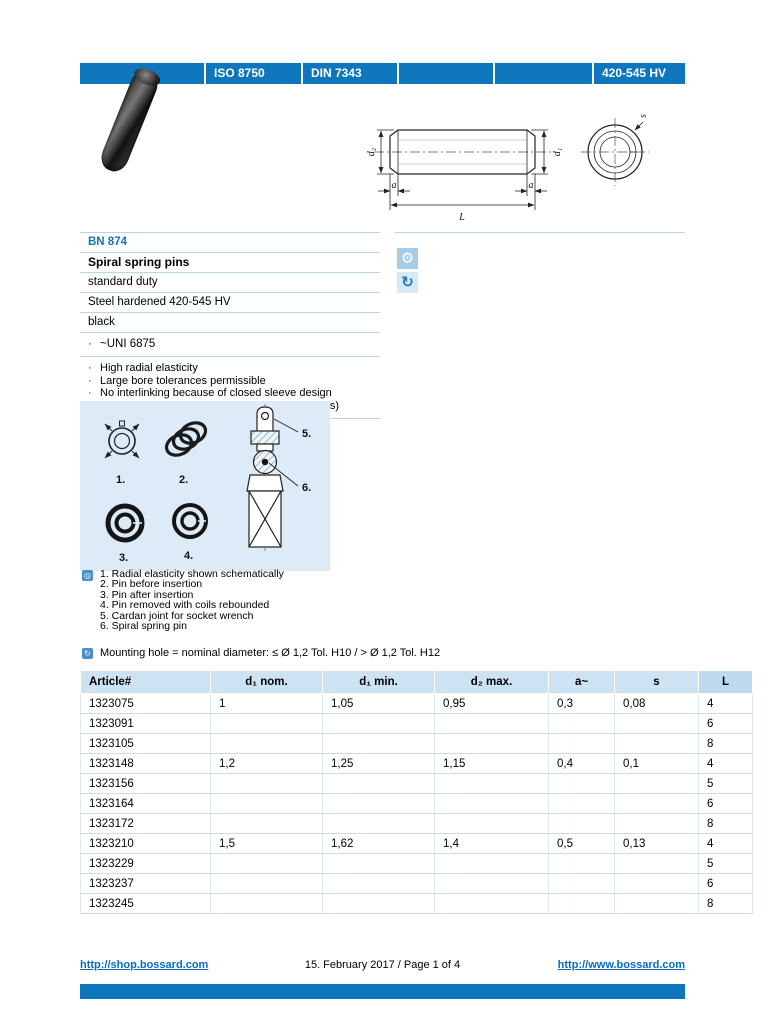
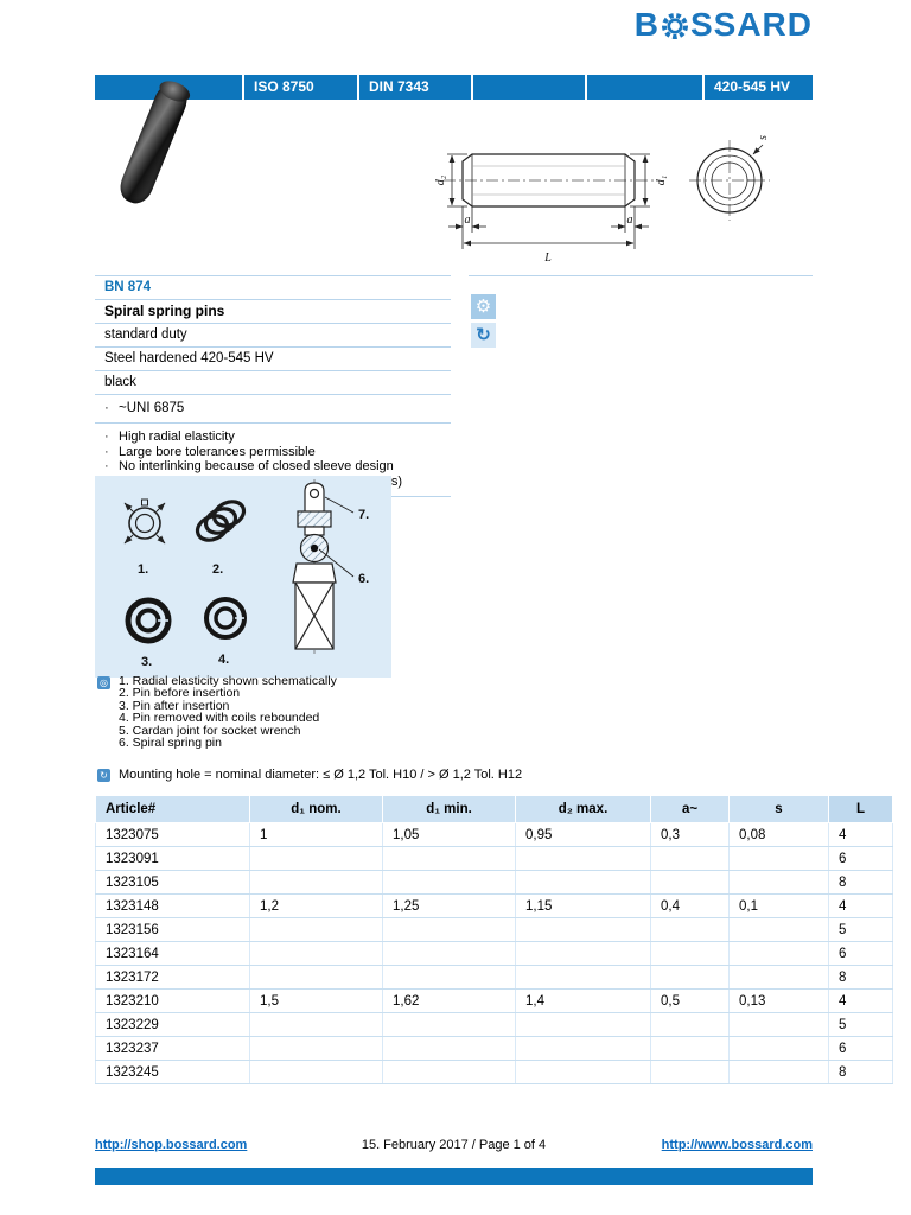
+ B
+ SSARD
  ISO 8750
  DIN 7343
  420-545 HV
  a
  a
  L
  BN 874
  Spiral spring pins
  standard duty
  Steel hardened 420-545 HV
  black
  · ~UNI 6875
  · High radial elasticity
  · Large bore tolerances permissible
  · No interlinking because of closed sleeve design
  ⚙
  ↻
  1.
  2.
  3.
  4.
- 5.
+ 7.
  6.
  ◎
  1. Radial elasticity shown schematically
  2. Pin before insertion
  3. Pin after insertion
  4. Pin removed with coils rebounded
  5. Cardan joint for socket wrench
  6. Spiral spring pin
  ↻
  Mounting hole = nominal diameter: ≤ Ø 1,2 Tol. H10 / > Ø 1,2 Tol. H12
  	Article#	d₁ nom.	d₁ min.	d₂ max.	a~	s	L
  1323075	1	1,05	0,95	0,3	0,08	4
  1323091						6
  1323105						8
  1323148	1,2	1,25	1,15	0,4	0,1	4
  1323156						5
  1323164						6
  1323172						8
  1323210	1,5	1,62	1,4	0,5	0,13	4
  1323229						5
  1323237						6
  1323245						8
  http://shop.bossard.com
  15. February 2017 / Page 1 of 4
  http://www.bossard.com
